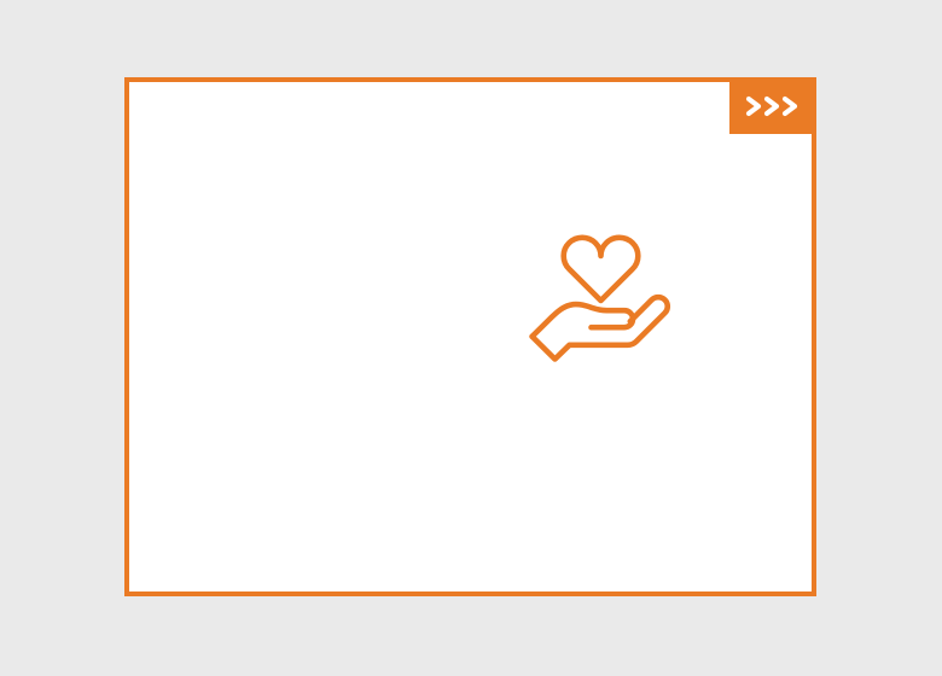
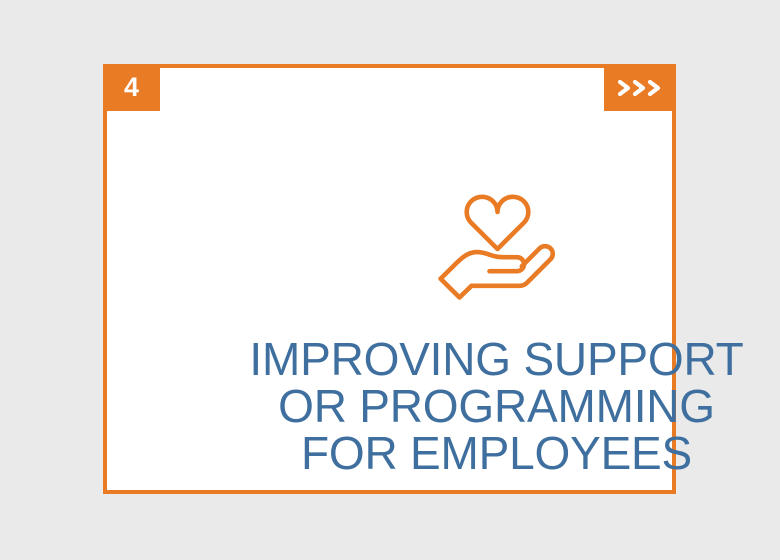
+ IMPROVING SUPPORT
+ OR PROGRAMMING
+ FOR EMPLOYEES
+ 4
